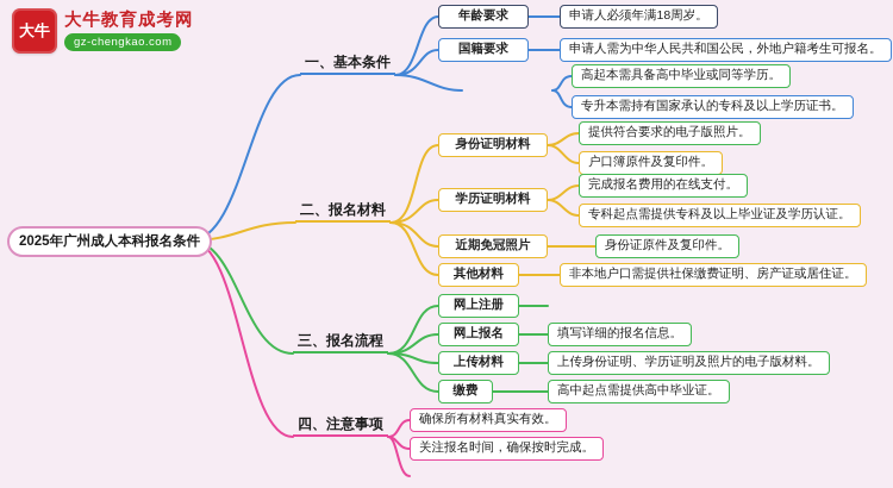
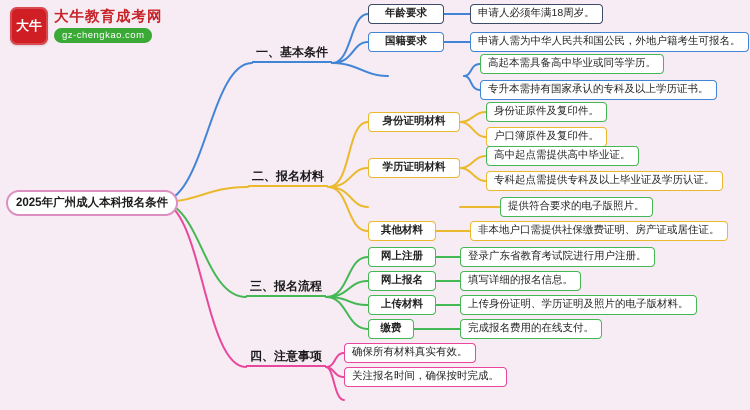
  大牛
  大牛教育成考网
  gz-chengkao.com
  2025年广州成人本科报名条件
  一、基本条件
  二、报名材料
  三、报名流程
  四、注意事项
  年龄要求
  申请人必须年满18周岁。
  国籍要求
  申请人需为中华人民共和国公民，外地户籍考生可报名。
  高起本需具备高中毕业或同等学历。
  专升本需持有国家承认的专科及以上学历证书。
  身份证明材料
- 提供符合要求的电子版照片。
+ 身份证原件及复印件。
  户口簿原件及复印件。
  学历证明材料
- 完成报名费用的在线支付。
+ 高中起点需提供高中毕业证。
  专科起点需提供专科及以上毕业证及学历认证。
- 近期免冠照片
- 身份证原件及复印件。
+ 提供符合要求的电子版照片。
  其他材料
  非本地户口需提供社保缴费证明、房产证或居住证。
  网上注册
+ 登录广东省教育考试院进行用户注册。
  网上报名
  填写详细的报名信息。
  上传材料
  上传身份证明、学历证明及照片的电子版材料。
  缴费
- 高中起点需提供高中毕业证。
+ 完成报名费用的在线支付。
  确保所有材料真实有效。
  关注报名时间，确保按时完成。
